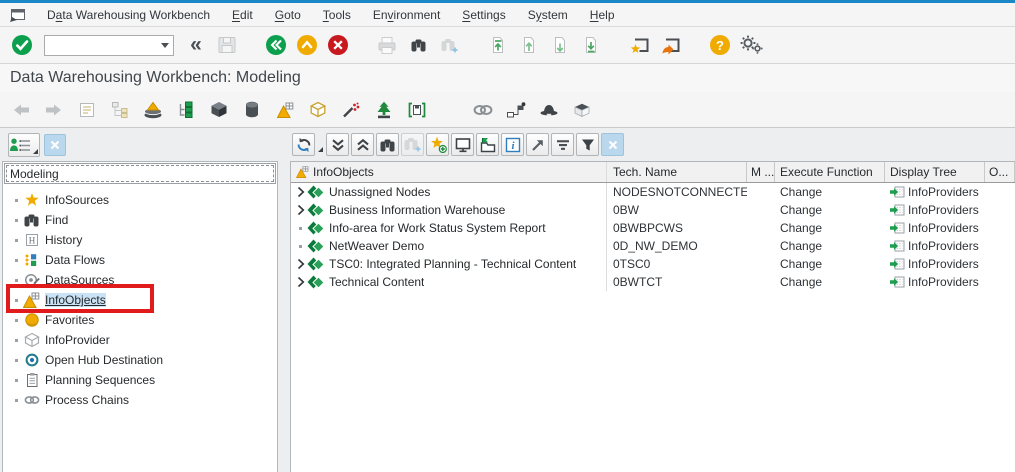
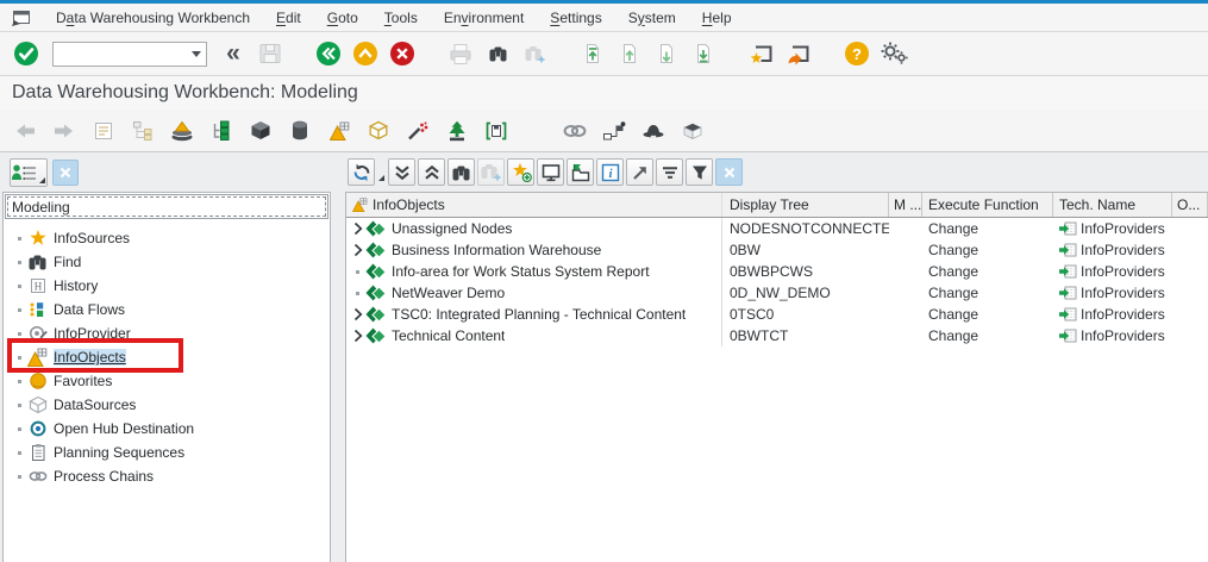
  Data Warehousing Workbench
  Edit
  Goto
  Tools
  Environment
  Settings
  System
  Help
  «
  ?
  Data Warehousing Workbench: Modeling
  Modeling
  InfoSources
  Find
  H
  History
  Data Flows
- DataSources
+ InfoProvider
  InfoObjects
  Favorites
- InfoProvider
+ DataSources
  Open Hub Destination
  Planning Sequences
  Process Chains
  i
  InfoObjects
- Tech. Name
+ Display Tree
  M ...
  Execute Function
- Display Tree
+ Tech. Name
  O...
  Unassigned Nodes
  NODESNOTCONNECTE
  Change
  InfoProviders
  Business Information Warehouse
  0BW
  Change
  InfoProviders
  Info-area for Work Status System Report
  0BWBPCWS
  Change
  InfoProviders
  NetWeaver Demo
  0D_NW_DEMO
  Change
  InfoProviders
  TSC0: Integrated Planning - Technical Content
  0TSC0
  Change
  InfoProviders
  Technical Content
  0BWTCT
  Change
  InfoProviders
